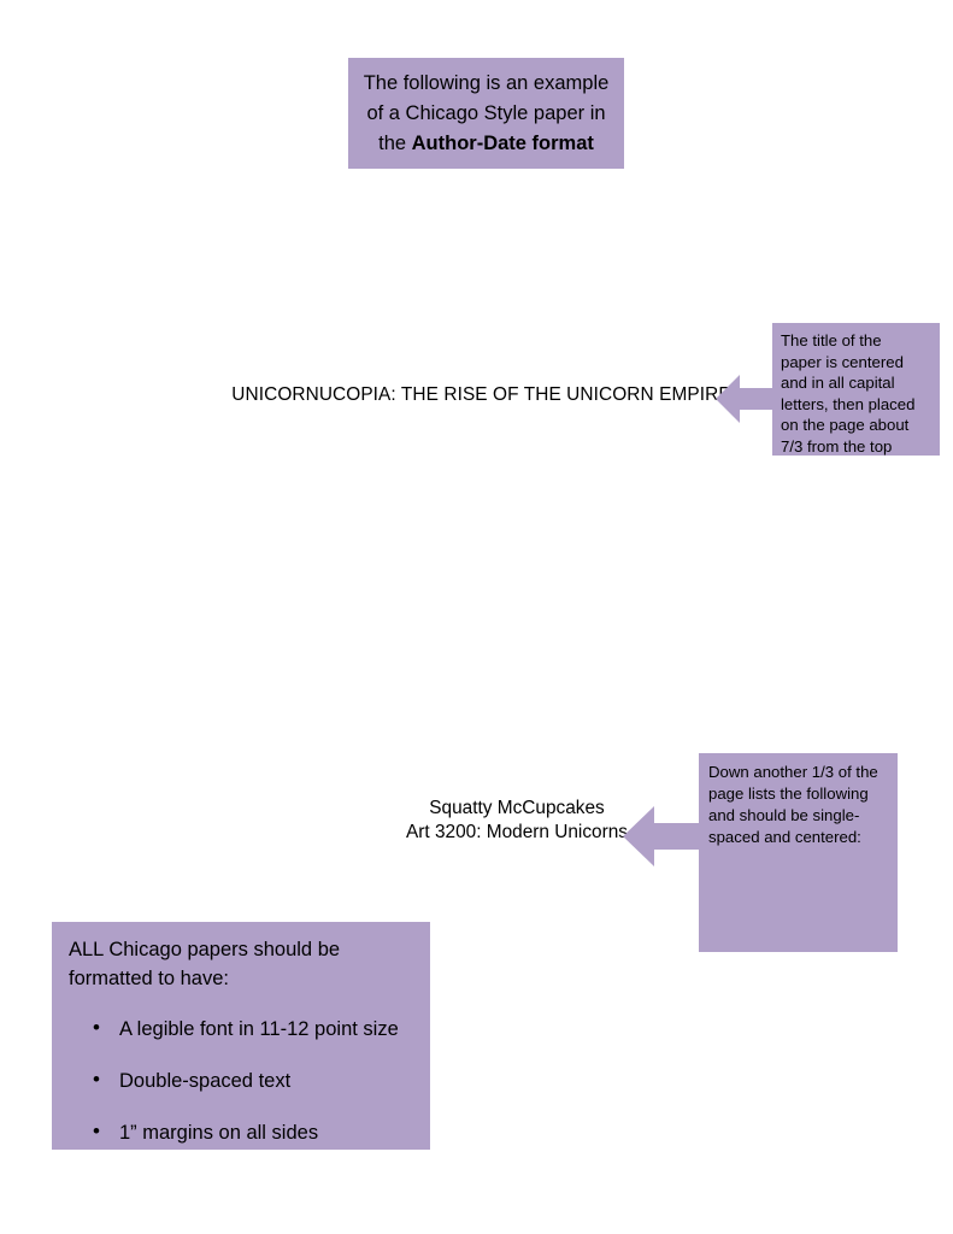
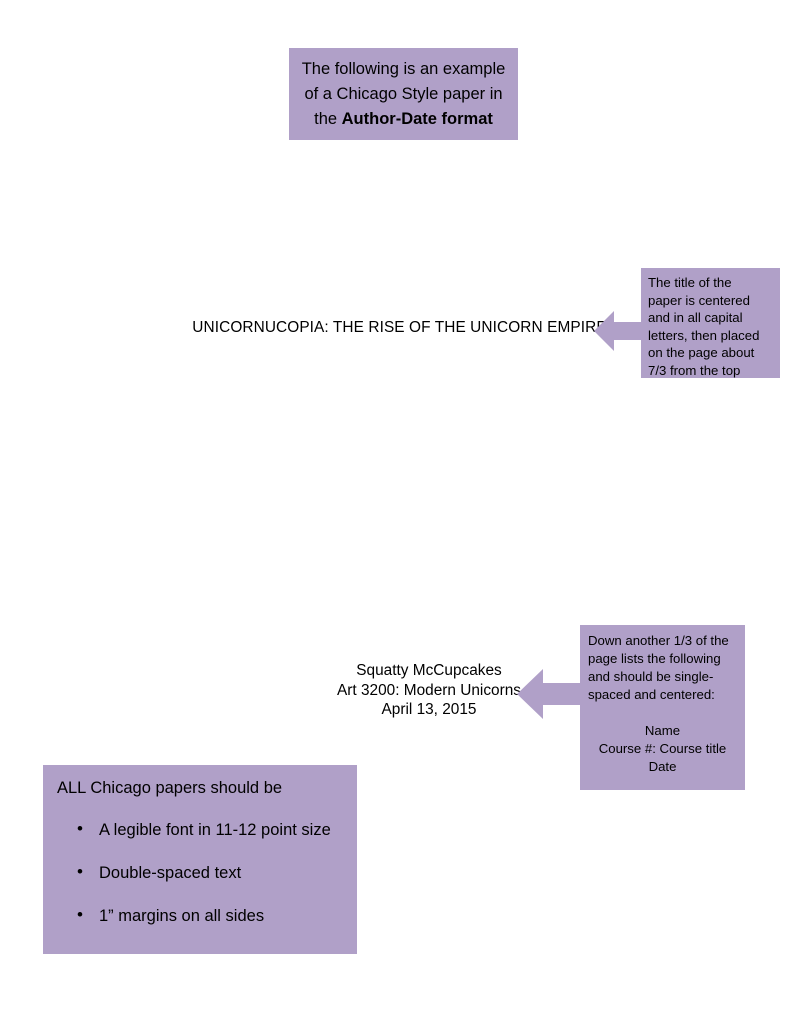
  The following is an example
  of a Chicago Style paper in
  the Author-Date format
  UNICORNUCOPIA: THE RISE OF THE UNICORN EMPIR
  The title of the
  paper is centered
  and in all capital
  letters, then placed
  on the page about
  7/3 from the top
  Squatty McCupcakes
  Art 3200: Modern Unicorns
+ April 13, 2015
  Down another 1/3 of the
  page lists the following
  and should be single-
  spaced and centered:
+ Name
+ Course #: Course title
+ Date
  ALL Chicago papers should be
- formatted to have:
  •
  A legible font in 11-12 point size
  •
  Double-spaced text
  •
  1” margins on all sides
